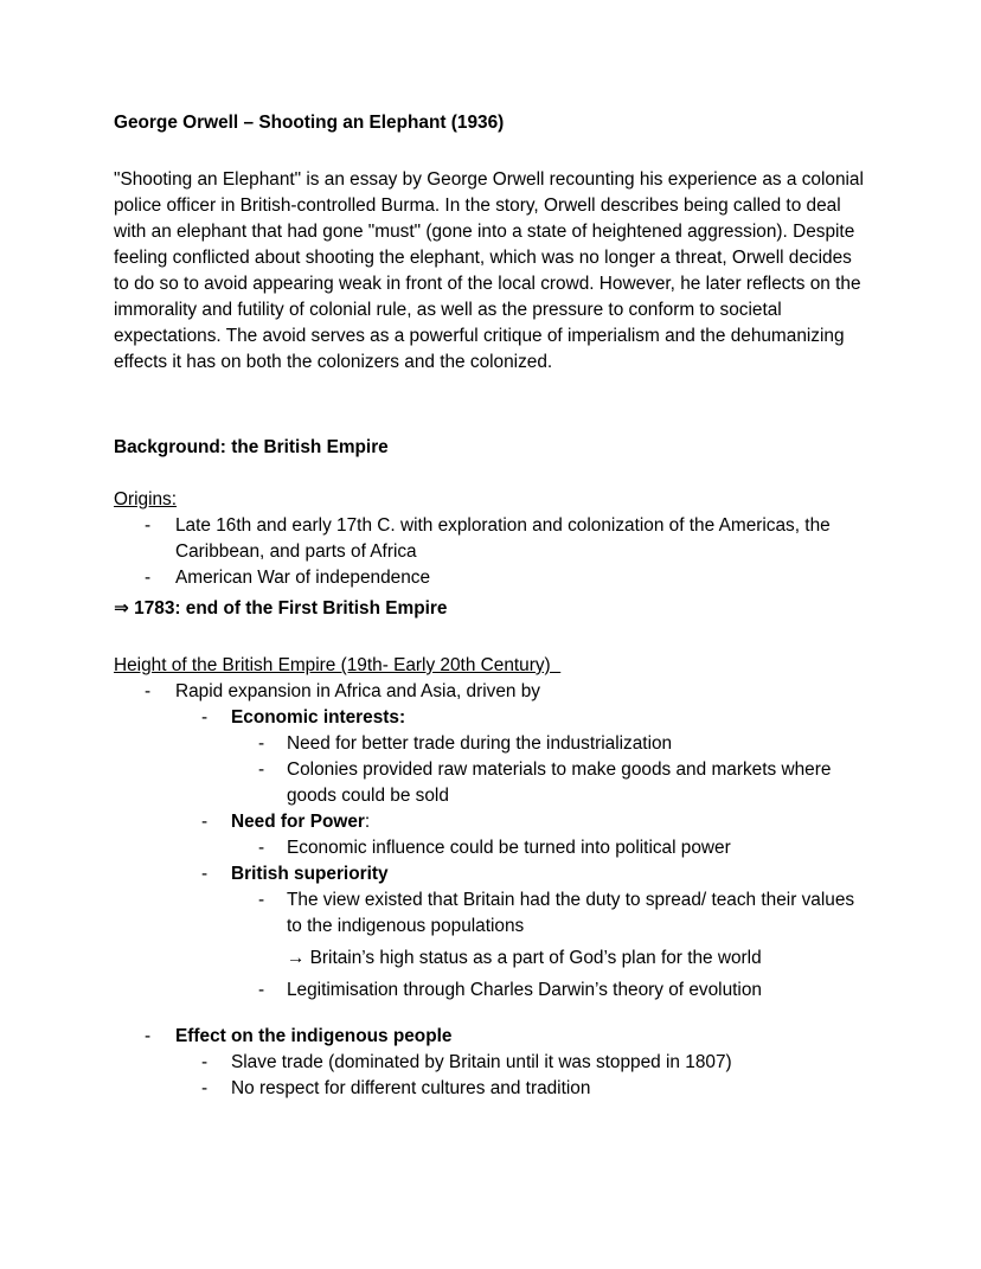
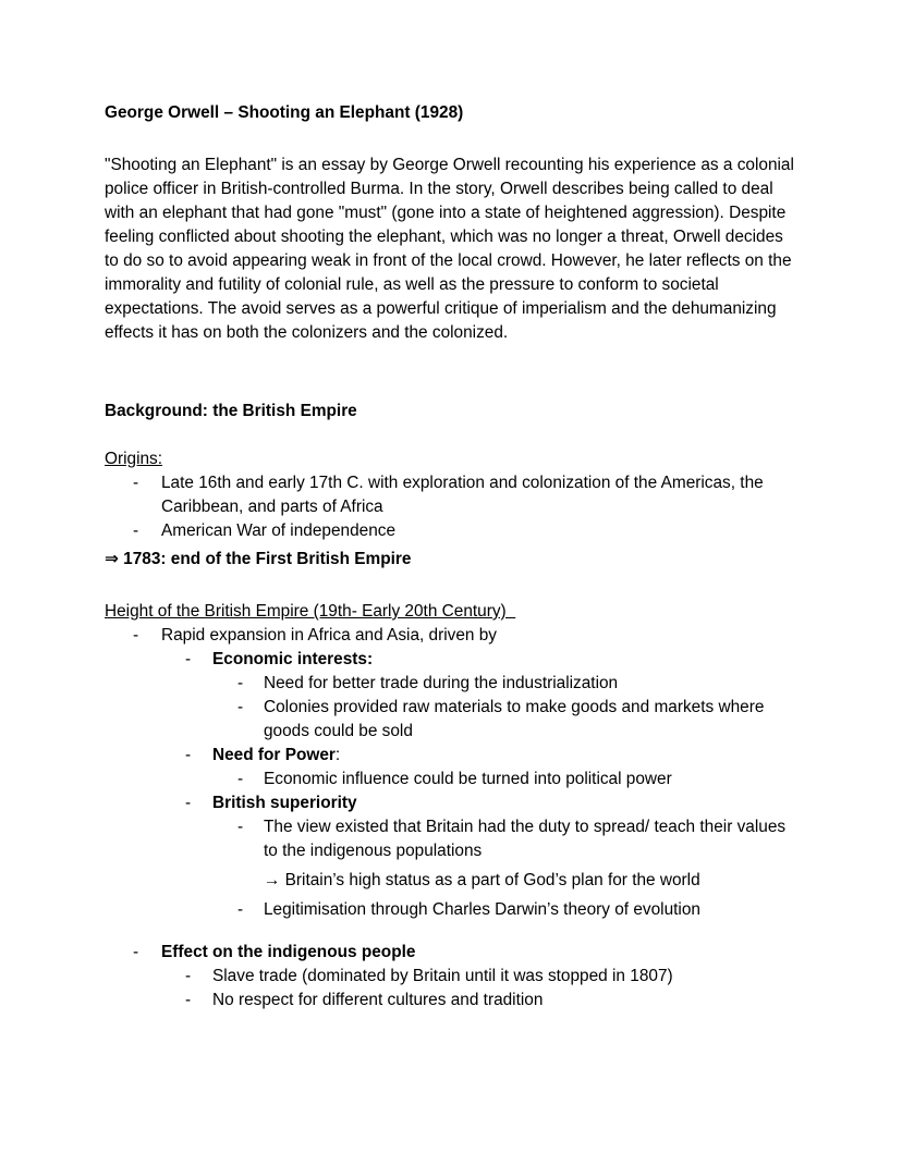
- George Orwell – Shooting an Elephant (1936)
+ George Orwell – Shooting an Elephant (1928)
  "Shooting an Elephant" is an essay by George Orwell recounting his experience as a colonial police officer in British-controlled Burma. In the story, Orwell describes being called to deal with an elephant that had gone "must" (gone into a state of heightened aggression). Despite feeling conflicted about shooting the elephant, which was no longer a threat, Orwell decides to do so to avoid appearing weak in front of the local crowd. However, he later reflects on the immorality and futility of colonial rule, as well as the pressure to conform to societal expectations. The avoid serves as a powerful critique of imperialism and the dehumanizing effects it has on both the colonizers and the colonized.
  Background: the British Empire
  Origins:
  -
  Late 16th and early 17th C. with exploration and colonization of the Americas, the Caribbean, and parts of Africa
  -
  American War of independence
  ⇒ 1783: end of the First British Empire
  Height of the British Empire (19th- Early 20th Century)
  -
  Rapid expansion in Africa and Asia, driven by
  -
  Economic interests:
  -
  Need for better trade during the industrialization
  -
  Colonies provided raw materials to make goods and markets where goods could be sold
  -
  Need for Power:
  -
  Economic influence could be turned into political power
  -
  British superiority
  -
  The view existed that Britain had the duty to spread/ teach their values to the indigenous populations
  → Britain’s high status as a part of God’s plan for the world
  -
  Legitimisation through Charles Darwin’s theory of evolution
  -
  Effect on the indigenous people
  -
  Slave trade (dominated by Britain until it was stopped in 1807)
  -
  No respect for different cultures and tradition
